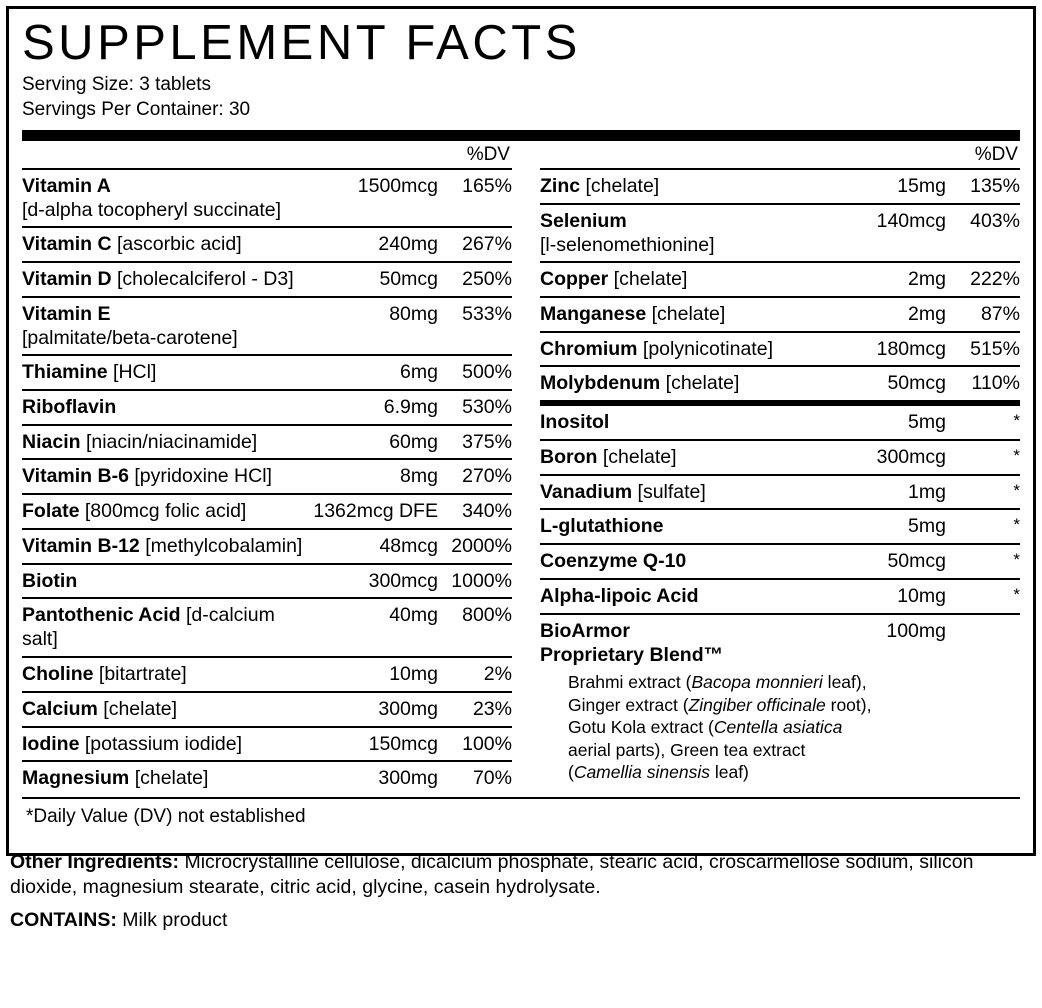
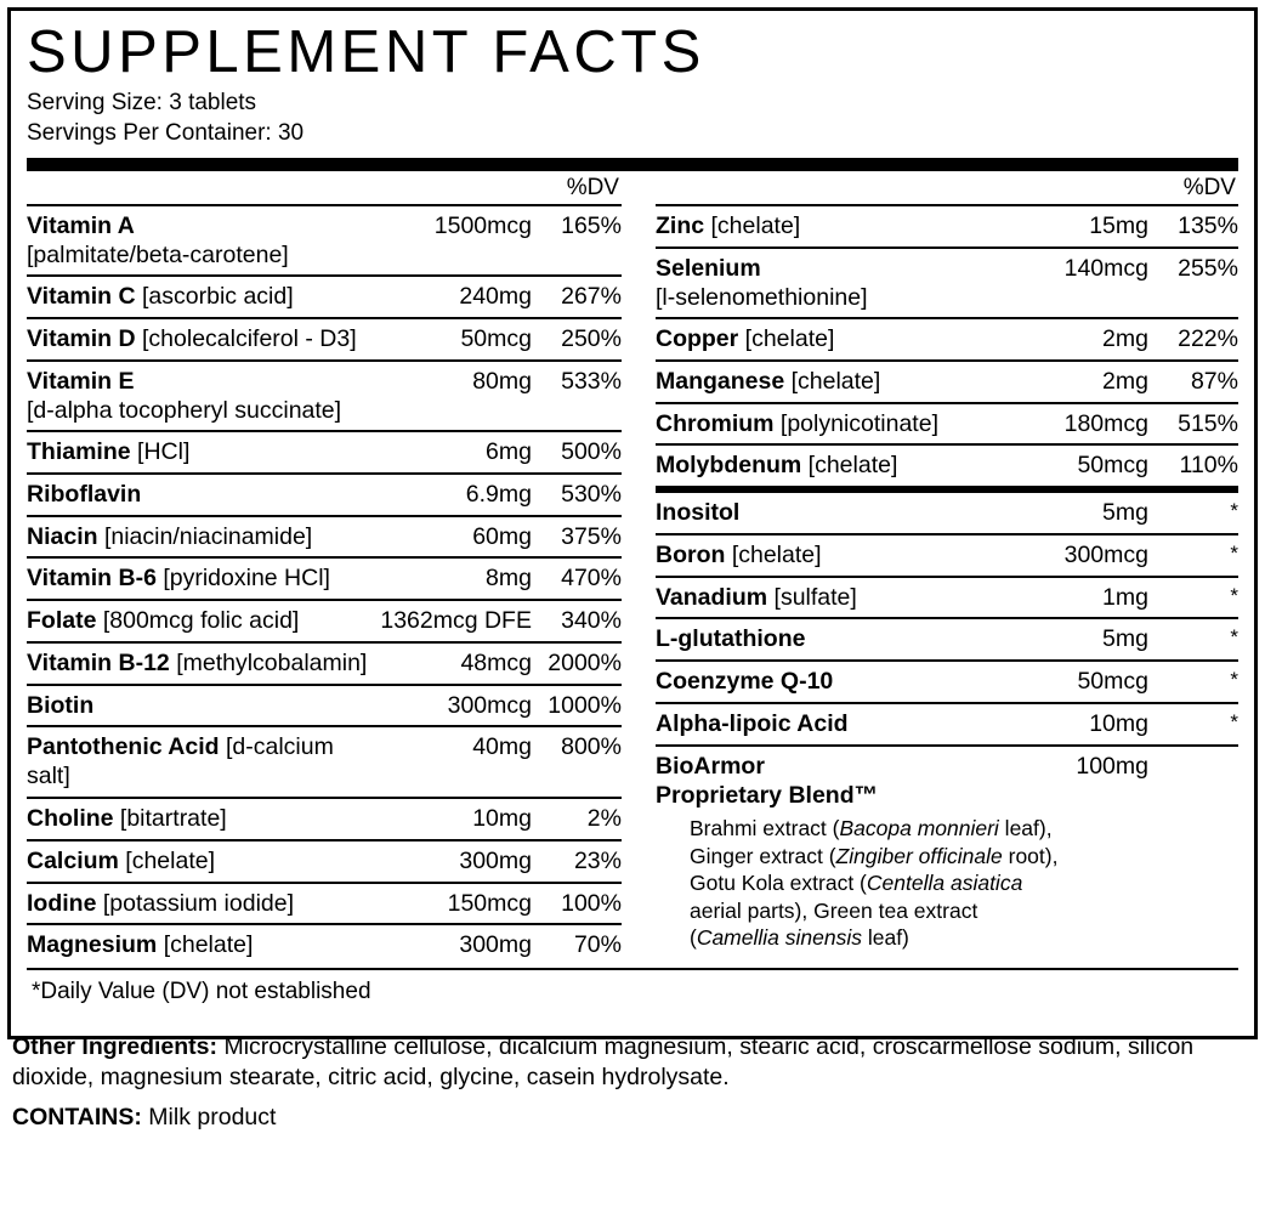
  SUPPLEMENT FACTS
  Serving Size: 3 tablets
  Servings Per Container: 30
  %DV
- Vitamin A[d-alpha tocopheryl succinate]	1500mcg	165%
+ Vitamin A[palmitate/beta-carotene]	1500mcg	165%
  Vitamin C [ascorbic acid]	240mg	267%
  Vitamin D [cholecalciferol - D3]	50mcg	250%
- Vitamin E[palmitate/beta-carotene]	80mg	533%
+ Vitamin E[d-alpha tocopheryl succinate]	80mg	533%
  Thiamine [HCl]	6mg	500%
  Riboflavin	6.9mg	530%
  Niacin [niacin/niacinamide]	60mg	375%
- Vitamin B-6 [pyridoxine HCl]	8mg	270%
+ Vitamin B-6 [pyridoxine HCl]	8mg	470%
  Folate [800mcg folic acid]	1362mcg DFE	340%
  Vitamin B-12 [methylcobalamin]	48mcg	2000%
  Biotin	300mcg	1000%
  Pantothenic Acid [d-calcium salt]	40mg	800%
  Choline [bitartrate]	10mg	2%
  Calcium [chelate]	300mg	23%
  Iodine [potassium iodide]	150mcg	100%
  Magnesium [chelate]	300mg	70%
  %DV
  Zinc [chelate]	15mg	135%
- Selenium[l-selenomethionine]	140mcg	403%
+ Selenium[l-selenomethionine]	140mcg	255%
  Copper [chelate]	2mg	222%
  Manganese [chelate]	2mg	87%
  Chromium [polynicotinate]	180mcg	515%
  Molybdenum [chelate]	50mcg	110%
  Inositol	5mg	*
  Boron [chelate]	300mcg	*
  Vanadium [sulfate]	1mg	*
  L-glutathione	5mg	*
  Coenzyme Q-10	50mcg	*
  Alpha-lipoic Acid	10mg	*
  BioArmorProprietary Blend™Brahmi extract (Bacopa monnieri leaf), Ginger extract (Zingiber officinale root), Gotu Kola extract (Centella asiatica aerial parts), Green tea extract (Camellia sinensis leaf)	100mg
  *Daily Value (DV) not established
- Other Ingredients: Microcrystalline cellulose, dicalcium phosphate, stearic acid, croscarmellose sodium, silicon dioxide, magnesium stearate, citric acid, glycine, casein hydrolysate.
+ Other Ingredients: Microcrystalline cellulose, dicalcium magnesium, stearic acid, croscarmellose sodium, silicon dioxide, magnesium stearate, citric acid, glycine, casein hydrolysate.
  CONTAINS: Milk product
